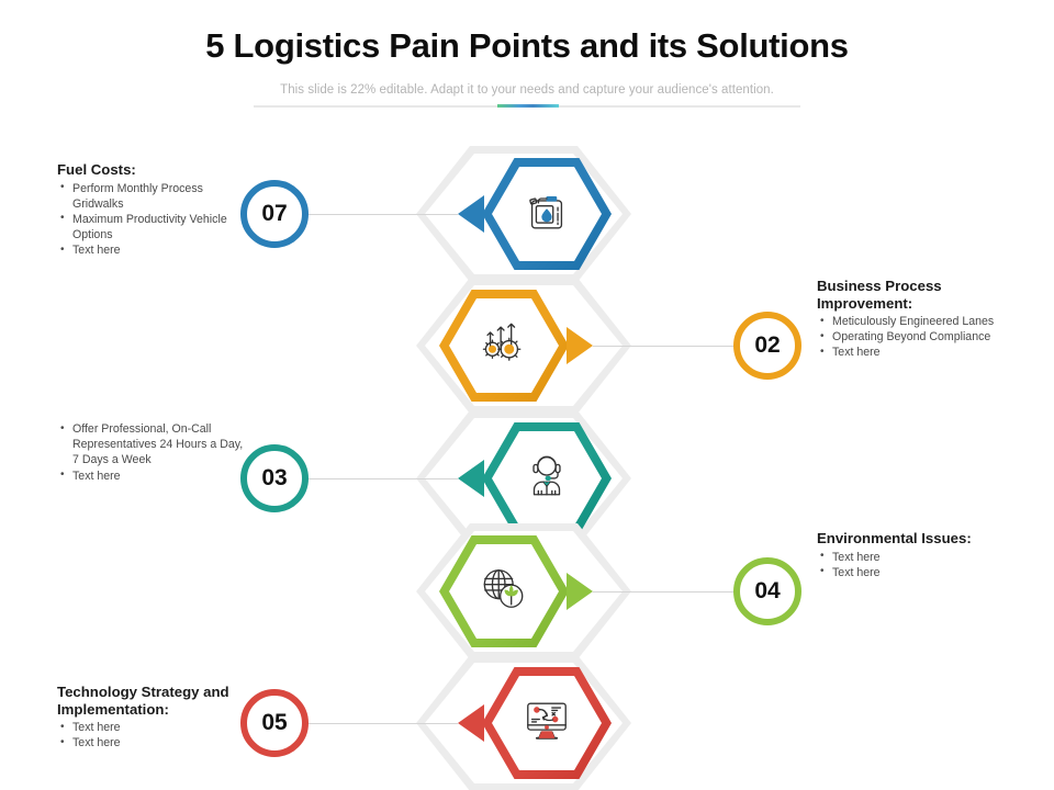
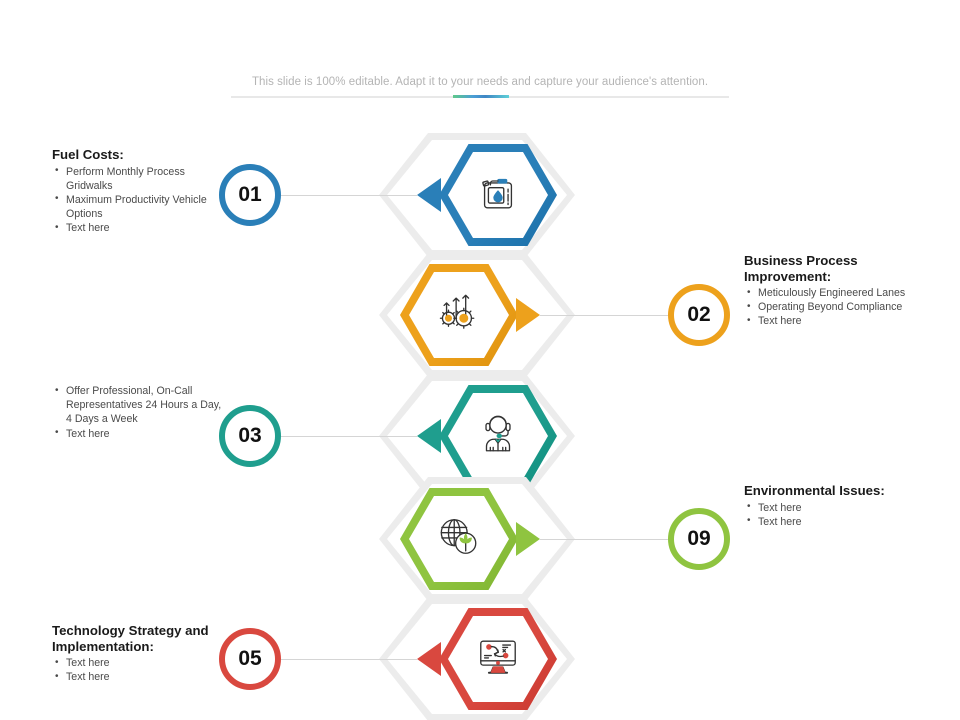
- 5 Logistics Pain Points and its Solutions
- This slide is 22% editable. Adapt it to your needs and capture your audience's attention.
+ This slide is 100% editable. Adapt it to your needs and capture your audience's attention.
- 07
+ 01
  Fuel Costs:
  Perform Monthly Process Gridwalks
  Maximum Productivity Vehicle Options
  Text here
  02
  Business Process Improvement:
  Meticulously Engineered Lanes
  Operating Beyond Compliance
  Text here
  03
- Offer Professional, On-Call Representatives 24 Hours a Day, 7 Days a Week
+ Offer Professional, On-Call Representatives 24 Hours a Day, 4 Days a Week
  Text here
- 04
+ 09
  Environmental Issues:
  Text here
  Text here
  05
  Technology Strategy and Implementation:
  Text here
  Text here
